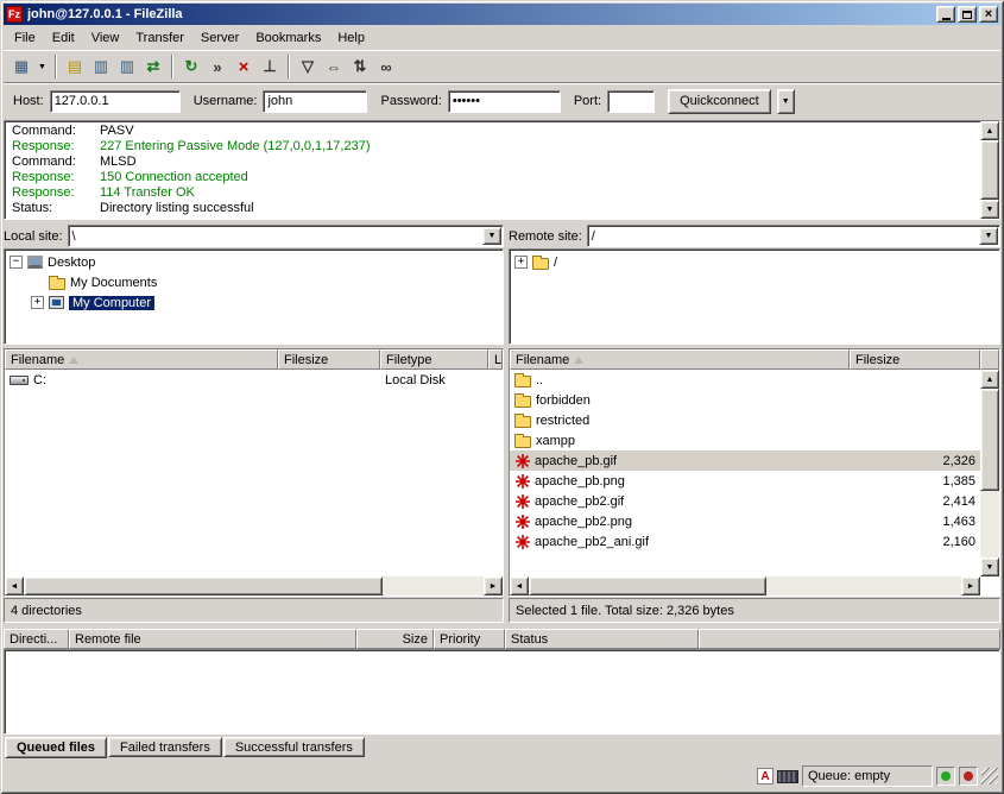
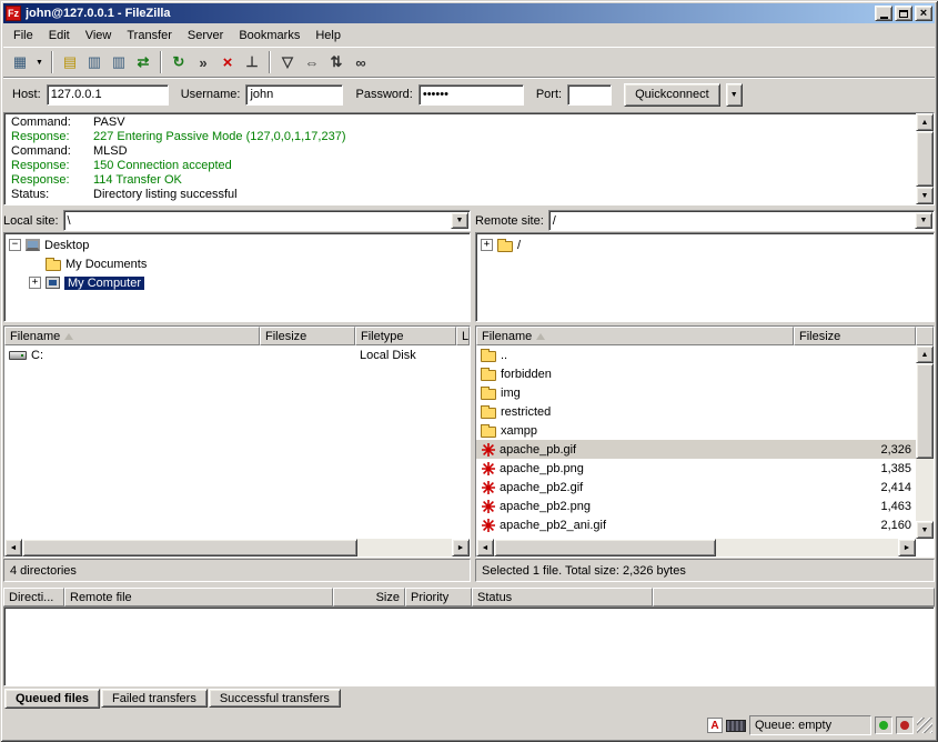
  Fz
  john@127.0.0.1 - FileZilla
  ×
  File
  Edit
  View
  Transfer
  Server
  Bookmarks
  Help
  ▦
  ▤
  ▥
  ▥
  ⇄
  ↻
  »
  ×
  ⊥
  ▽
  ⇔
  ⇅
  ∞
  Host:
  127.0.0.1
  Username:
  john
  Password:
  ••••••
  Port:
  Quickconnect
  Command:
  PASV
  Response:
  227 Entering Passive Mode (127,0,0,1,17,237)
  Command:
  MLSD
  Response:
  150 Connection accepted
  Response:
  114 Transfer OK
  Status:
  Directory listing successful
  Local site:
  \
  −
  Desktop
  My Documents
  +
  My Computer
  Remote site:
  /
  +
  /
  Filename
  Filesize
  Filetype
  L
  C:
  Local Disk
  Filename
  Filesize
  ..
  forbidden
+ img
  restricted
  xampp
  apache_pb.gif
  2,326
  apache_pb.png
  1,385
  apache_pb2.gif
  2,414
  apache_pb2.png
  1,463
  apache_pb2_ani.gif
  2,160
  4 directories
  Selected 1 file. Total size: 2,326 bytes
  Directi...
  Remote file
  Size
  Priority
  Status
  Queued files
  Failed transfers
  Successful transfers
  A
  Queue: empty
